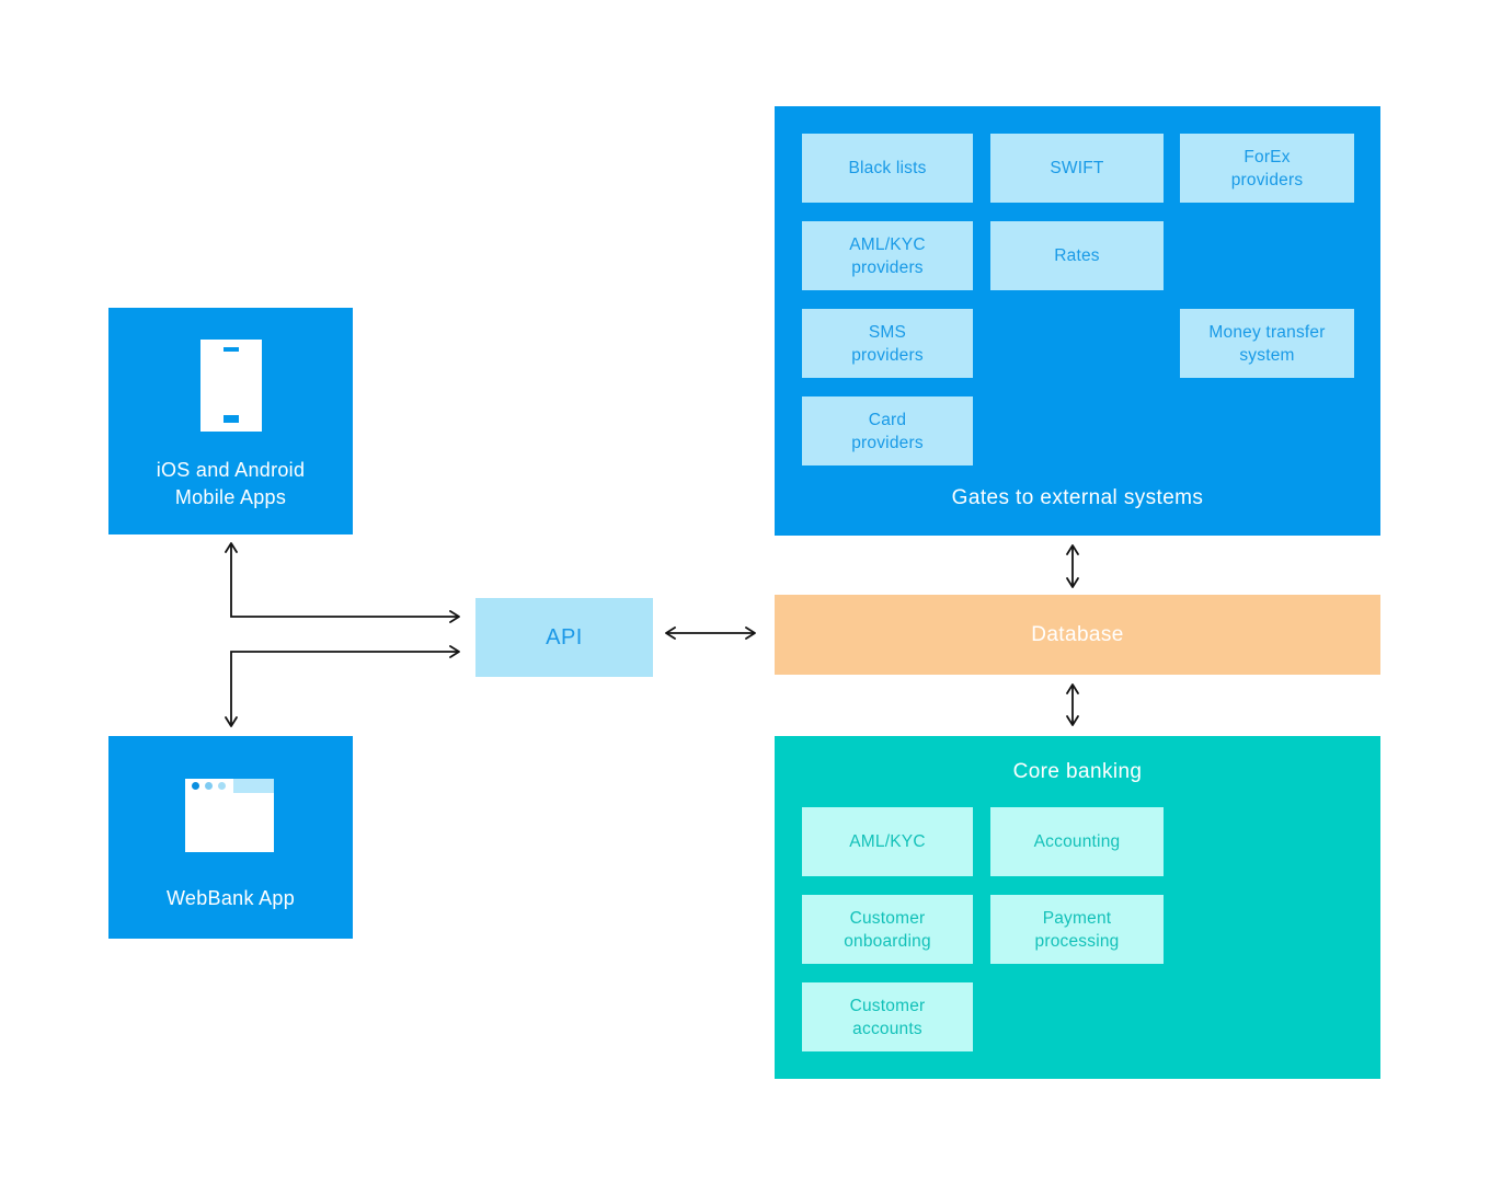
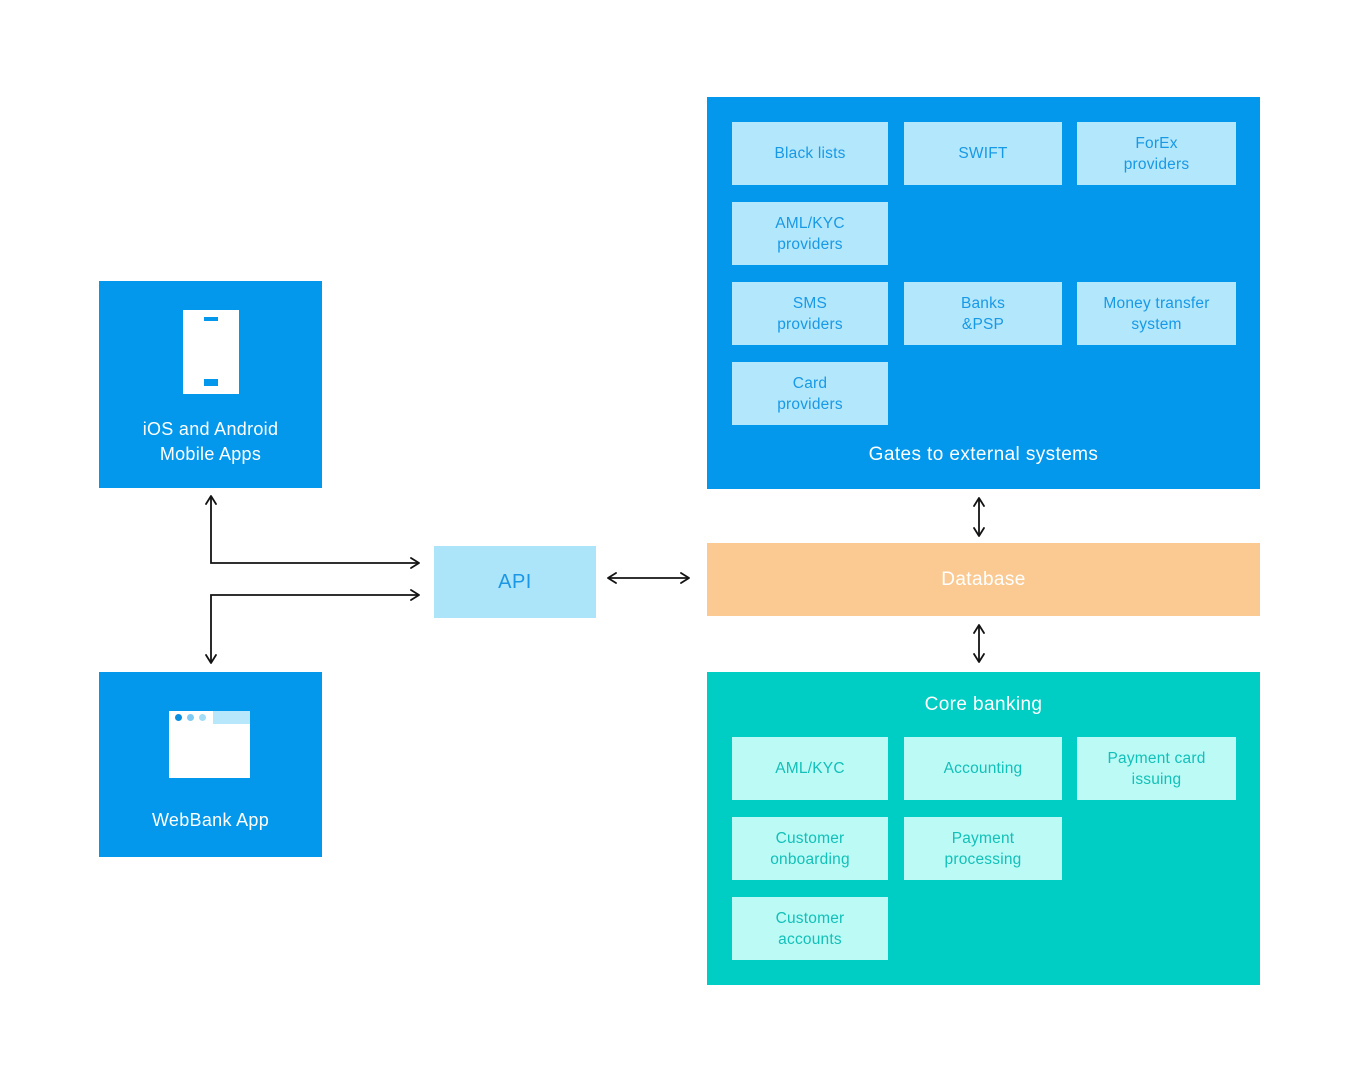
  iOS and Android
  Mobile Apps
  WebBank App
  API
  Database
  Black lists
  SWIFT
  ForEx
  providers
  AML/KYC
  providers
- Rates
  SMS
  providers
+ Banks
+ &PSP
  Money transfer
  system
  Card
  providers
  Gates to external systems
  Core banking
  AML/KYC
  Accounting
+ Payment card
+ issuing
  Customer
  onboarding
  Payment
  processing
  Customer
  accounts
